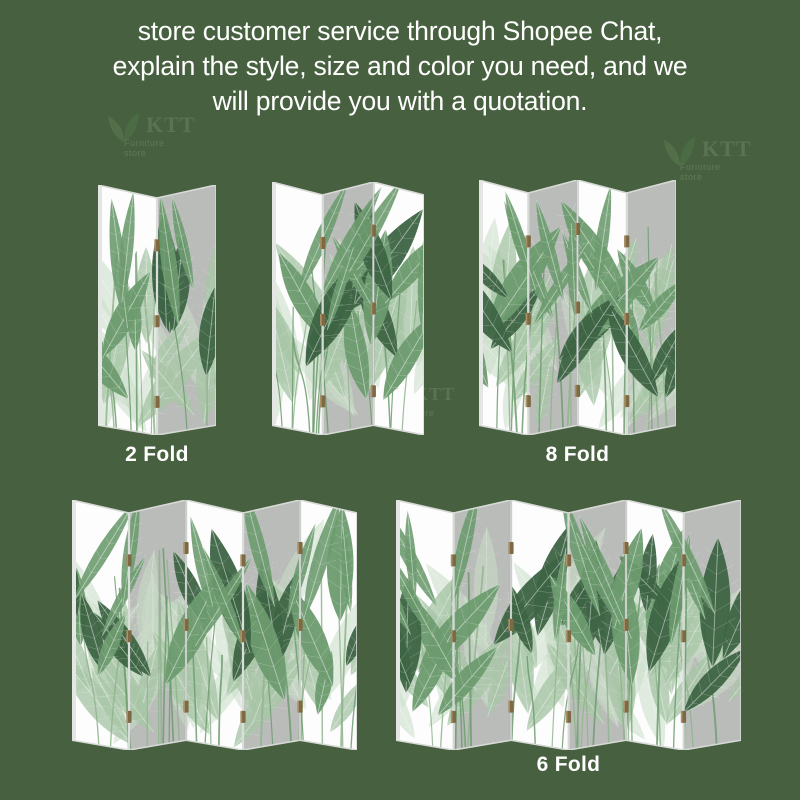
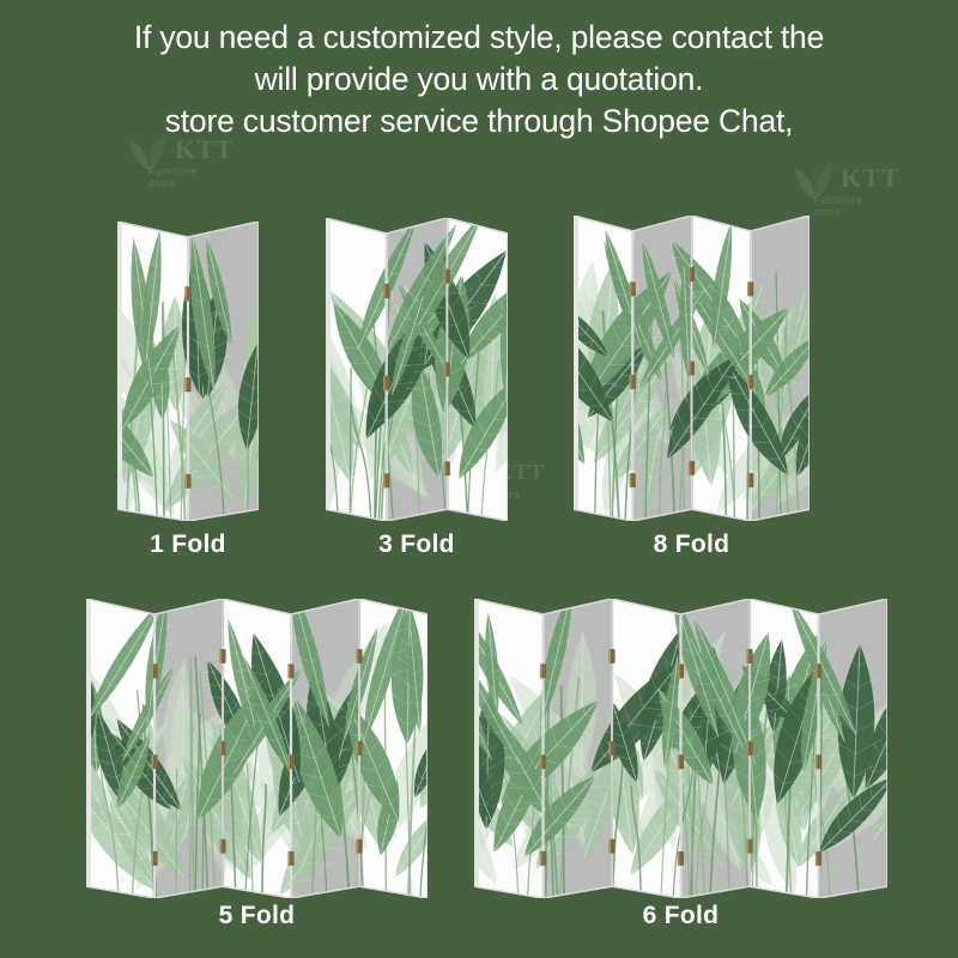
+ If you need a customized style, please contact the
- store customer service through Shopee Chat,
+ will provide you with a quotation.
- explain the style, size and color you need, and we
- will provide you with a quotation.
+ store customer service through Shopee Chat,
- 2 Fold
+ 1 Fold
+ 3 Fold
  8 Fold
+ 5 Fold
  6 Fold
